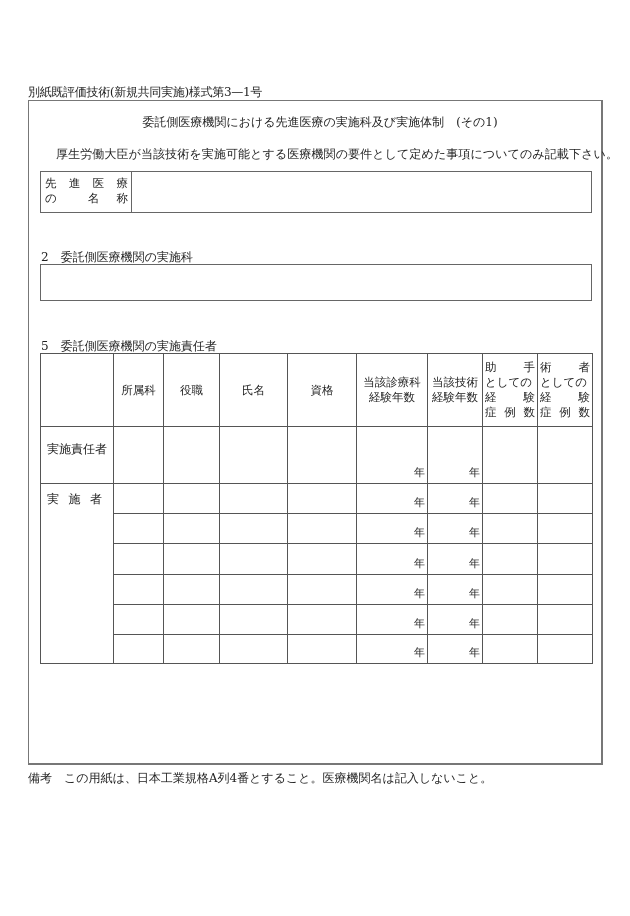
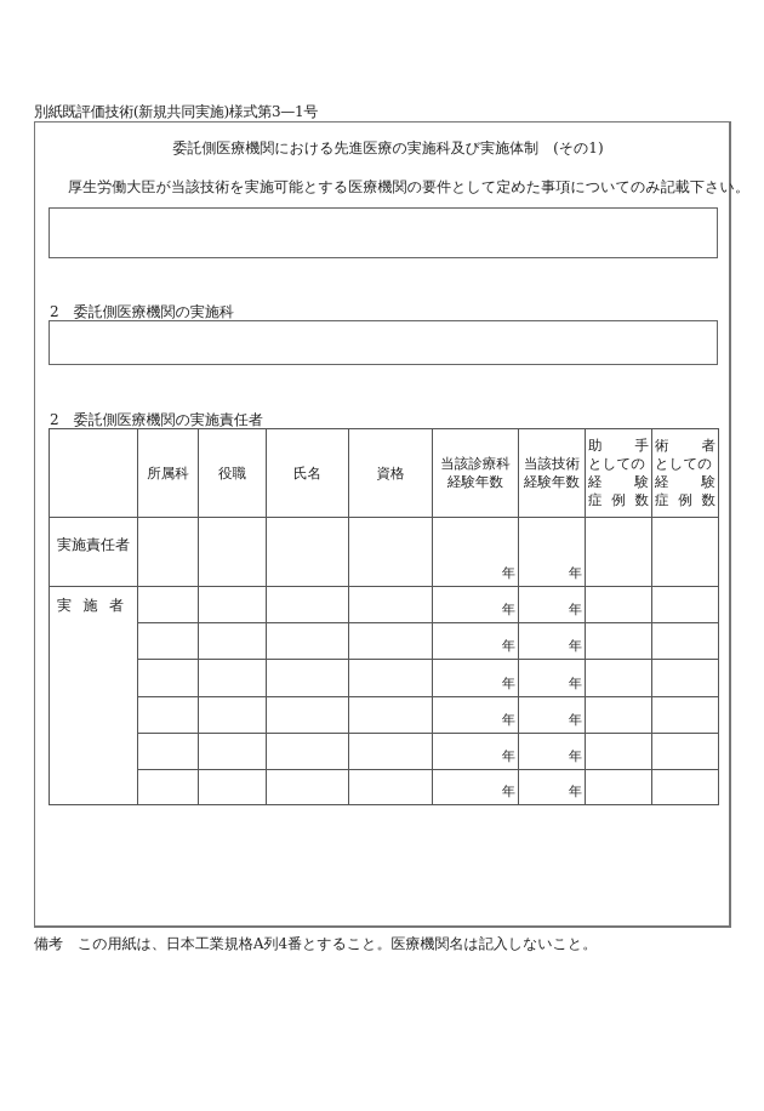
  別紙既評価技術(新規共同実施)様式第3—1号
  委託側医療機関における先進医療の実施科及び実施体制 (その1)
  厚生労働大臣が当該技術を実施可能とする医療機関の要件として定めた事項についてのみ記載下さい。
- 先
- 進
- 医
- 療
- の
- 名
- 称
  2 委託側医療機関の実施科
- 5 委託側医療機関の実施責任者
+ 2 委託側医療機関の実施責任者
  	所属科	役職	氏名	資格	当該診療科 経験年数	当該技術 経験年数	助 手 としての 経 験 症 例 数	術 者 としての 経 験 症 例 数
  実施責任者					年	年
  実 施 者					年	年
  				年	年
  				年	年
  				年	年
  				年	年
  				年	年
  備考 この用紙は、日本工業規格A列4番とすること。医療機関名は記入しないこと。
